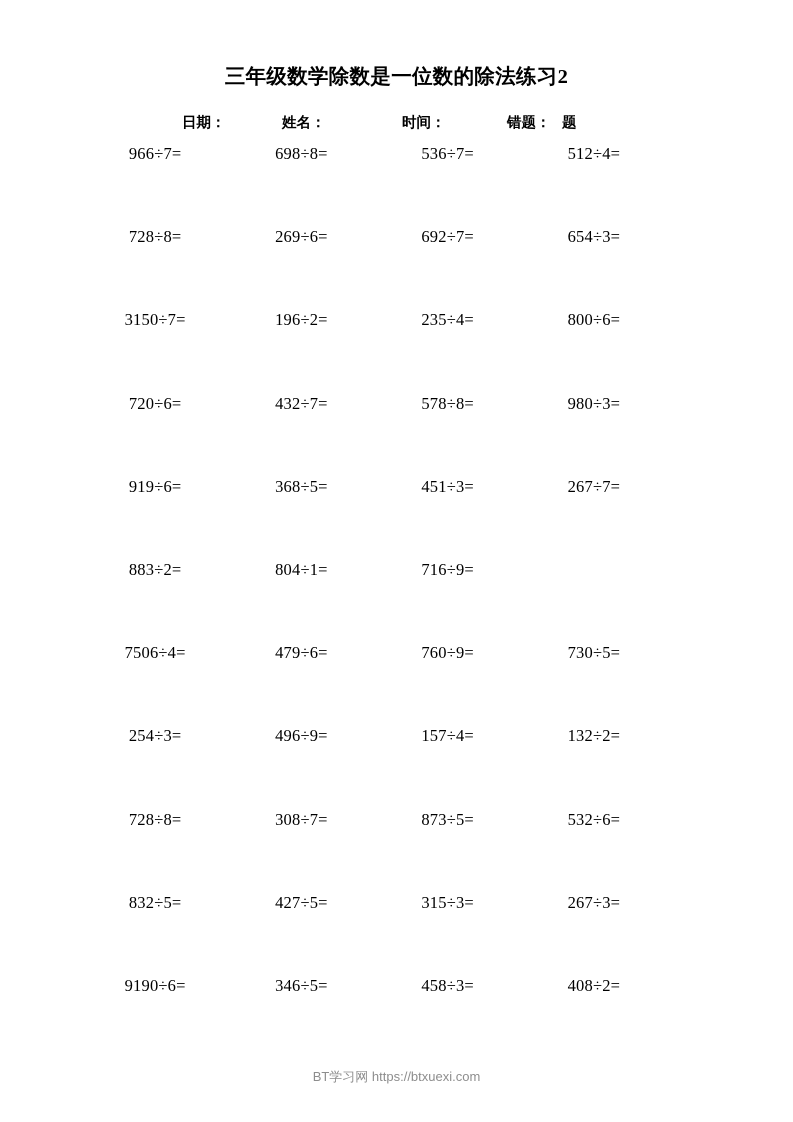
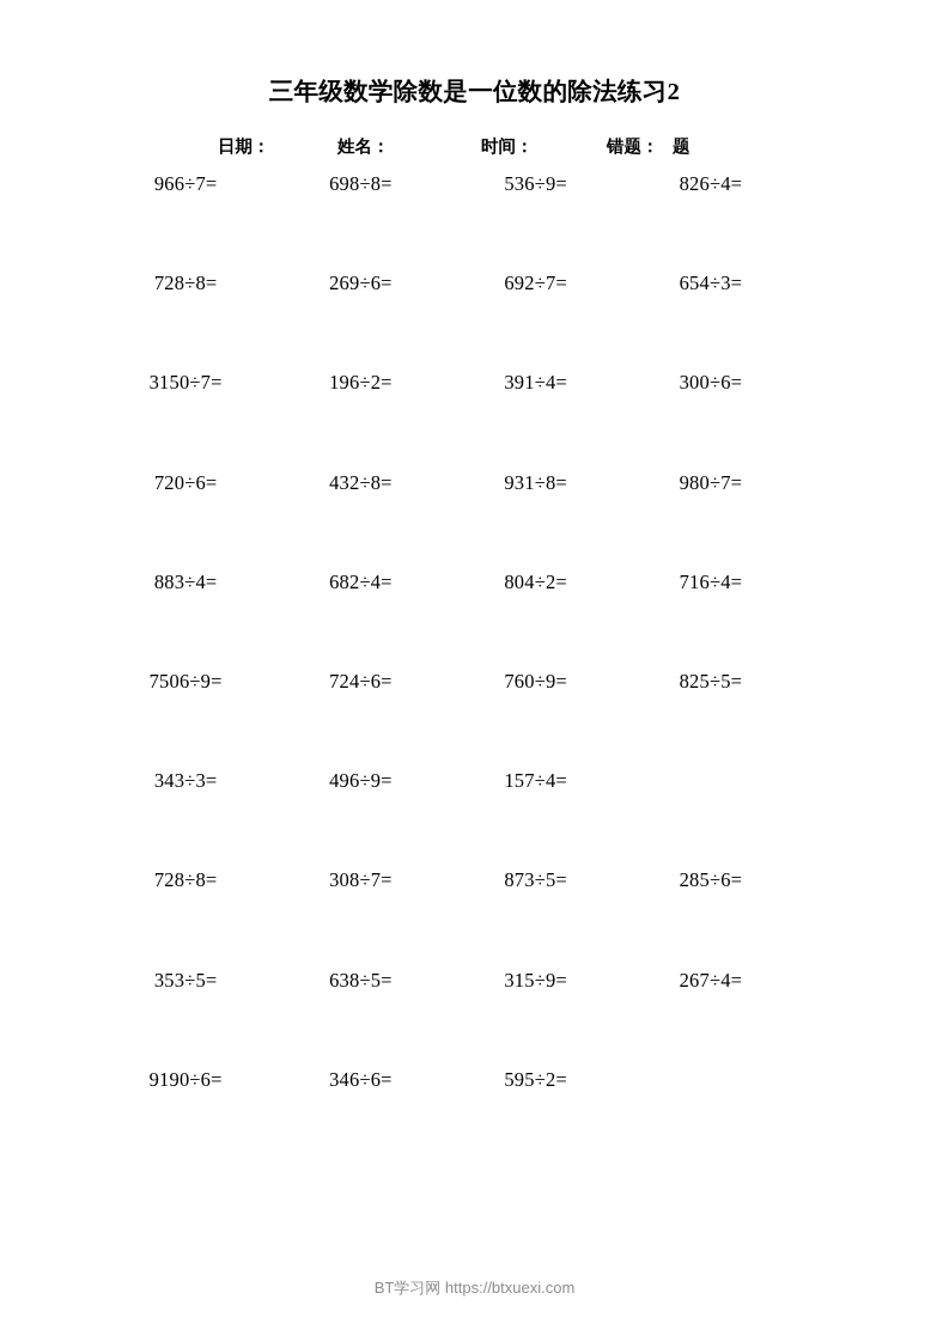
  三年级数学除数是一位数的除法练习2
  日期：
  姓名：
  时间：
  错题：
  题
  966÷7=
  698÷8=
- 536÷7=
+ 536÷9=
- 512÷4=
+ 826÷4=
  728÷8=
  269÷6=
  692÷7=
  654÷3=
  3150÷7=
  196÷2=
- 235÷4=
+ 391÷4=
- 800÷6=
+ 300÷6=
  720÷6=
- 432÷7=
+ 432÷8=
- 578÷8=
+ 931÷8=
- 980÷3=
+ 980÷7=
- 919÷6=
- 368÷5=
- 451÷3=
- 267÷7=
- 883÷2=
+ 883÷4=
+ 682÷4=
- 804÷1=
+ 804÷2=
- 716÷9=
+ 716÷4=
- 7506÷4=
+ 7506÷9=
- 479÷6=
+ 724÷6=
  760÷9=
- 730÷5=
+ 825÷5=
- 254÷3=
+ 343÷3=
  496÷9=
  157÷4=
- 132÷2=
  728÷8=
  308÷7=
  873÷5=
- 532÷6=
+ 285÷6=
- 832÷5=
+ 353÷5=
- 427÷5=
+ 638÷5=
- 315÷3=
+ 315÷9=
- 267÷3=
+ 267÷4=
  9190÷6=
- 346÷5=
+ 346÷6=
- 458÷3=
- 408÷2=
+ 595÷2=
  BT学习网 https://btxuexi.com
